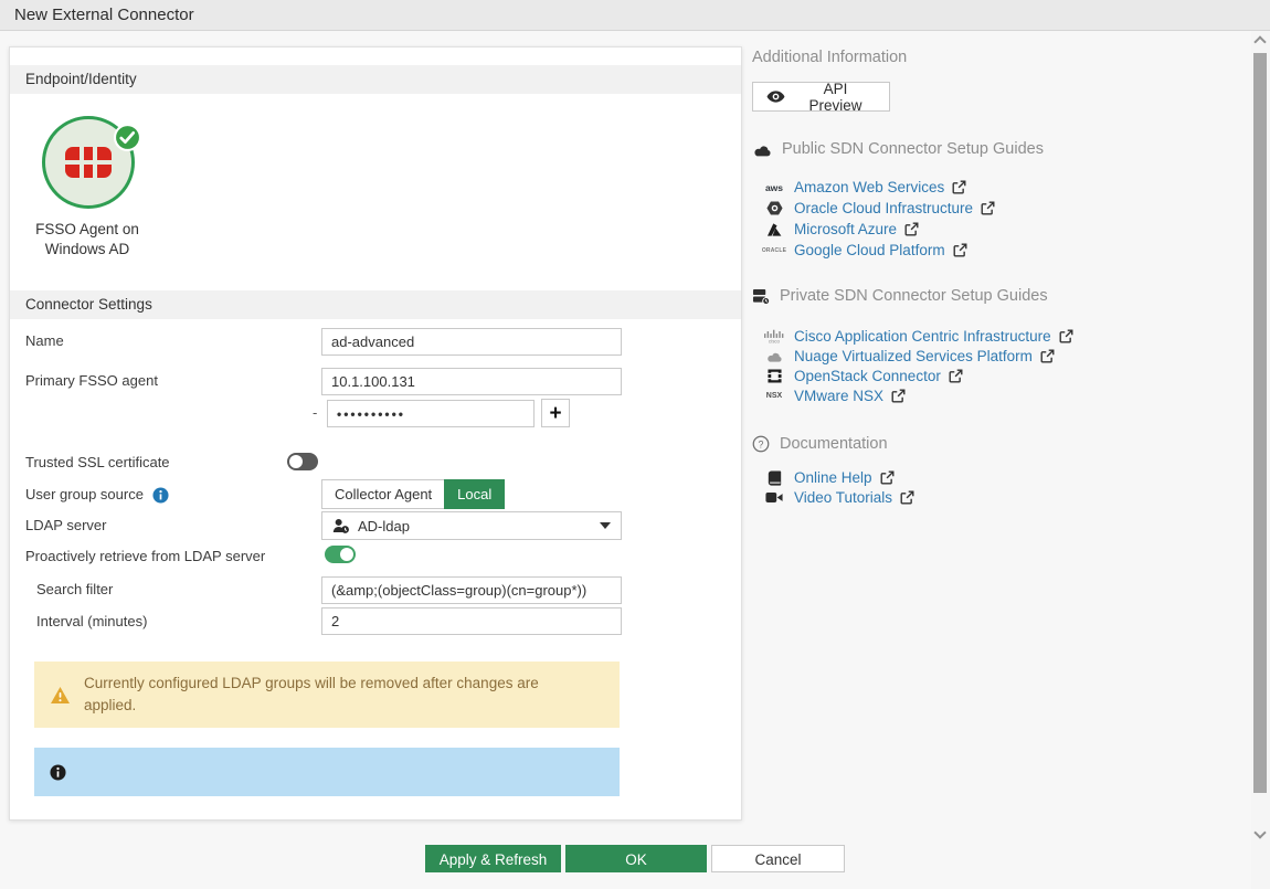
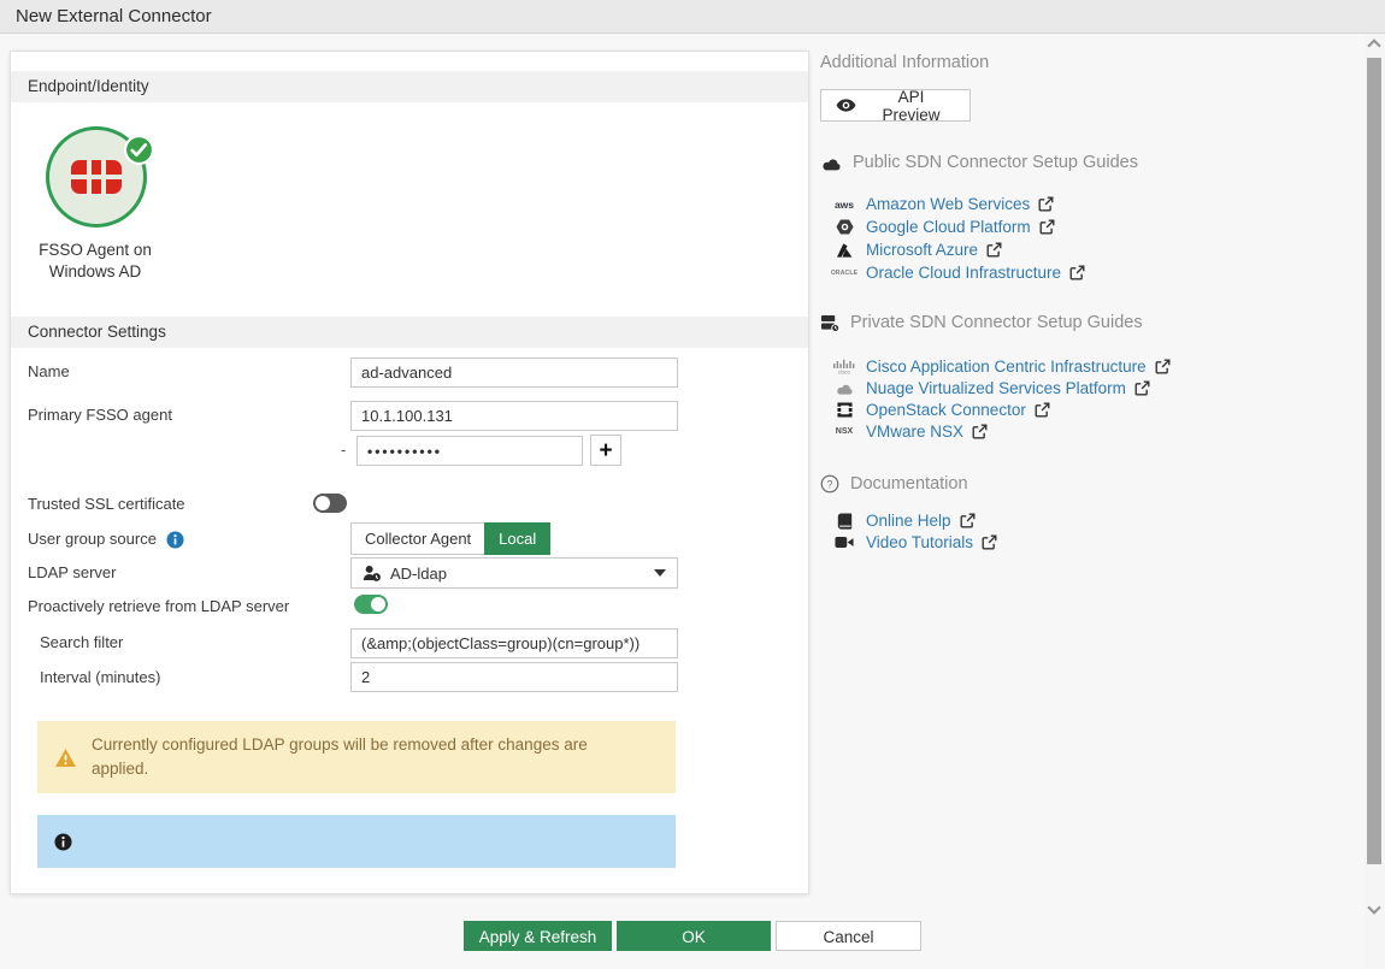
  New External Connector
  Endpoint/Identity
  FSSO Agent on Windows AD
  Connector Settings
  Name
  ad-advanced
  Primary FSSO agent
  10.1.100.131
  -
  ••••••••••
  +
  Trusted SSL certificate
  User group source
  Collector Agent
  Local
  LDAP server
  AD-ldap
  Proactively retrieve from LDAP server
  Search filter
  (&amp;(objectClass=group)(cn=group*))
  Interval (minutes)
  2
  Currently configured LDAP groups will be removed after changes are applied.
  Additional Information
  API Preview
  Public SDN Connector Setup Guides
  aws
  Amazon Web Services
- Oracle Cloud Infrastructure
+ Google Cloud Platform
  Microsoft Azure
- Google Cloud Platform
+ Oracle Cloud Infrastructure
  Private SDN Connector Setup Guides
  Cisco Application Centric Infrastructure
  Nuage Virtualized Services Platform
  OpenStack Connector
  VMware NSX
  ?
  Documentation
  Online Help
  Video Tutorials
  Apply & Refresh
  OK
  Cancel
